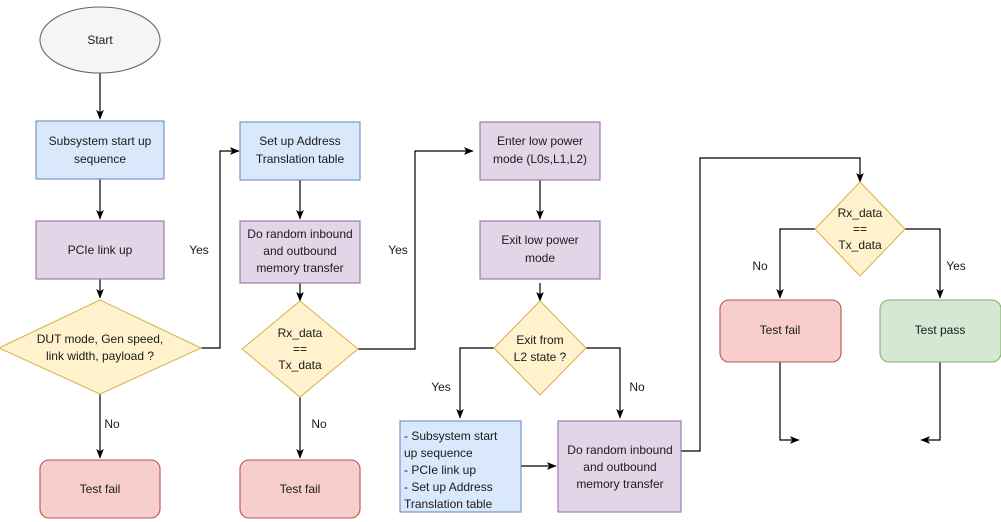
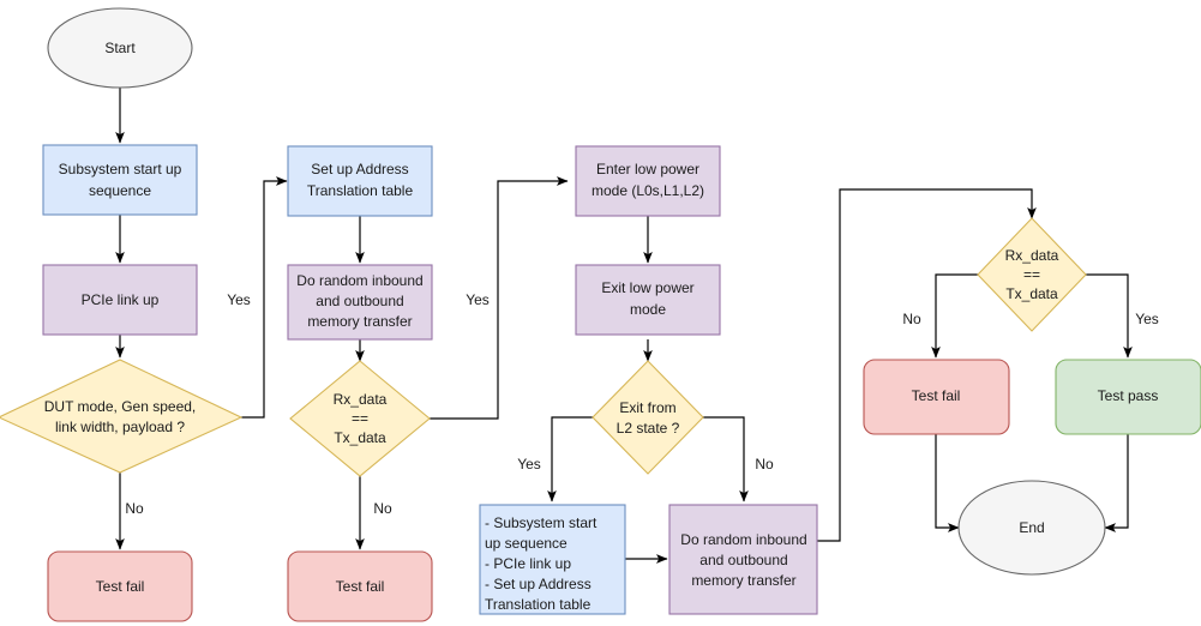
  Yes
  No
  Yes
  No
  Yes
  No
  No
  Yes
  Start
  Subsystem start up
  sequence
  PCIe link up
  DUT mode, Gen speed,
  link width, payload ?
  Test fail
  Set up Address
  Translation table
  Do random inbound
  and outbound
  memory transfer
  Rx_data
  ==
  Tx_data
  Test fail
  Enter low power
  mode (L0s,L1,L2)
  Exit low power
  mode
  Exit from
  L2 state ?
  - Subsystem start
  up sequence
  - PCIe link up
  - Set up Address
  Translation table
  Do random inbound
  and outbound
  memory transfer
  Rx_data
  ==
  Tx_data
  Test fail
  Test pass
+ End
